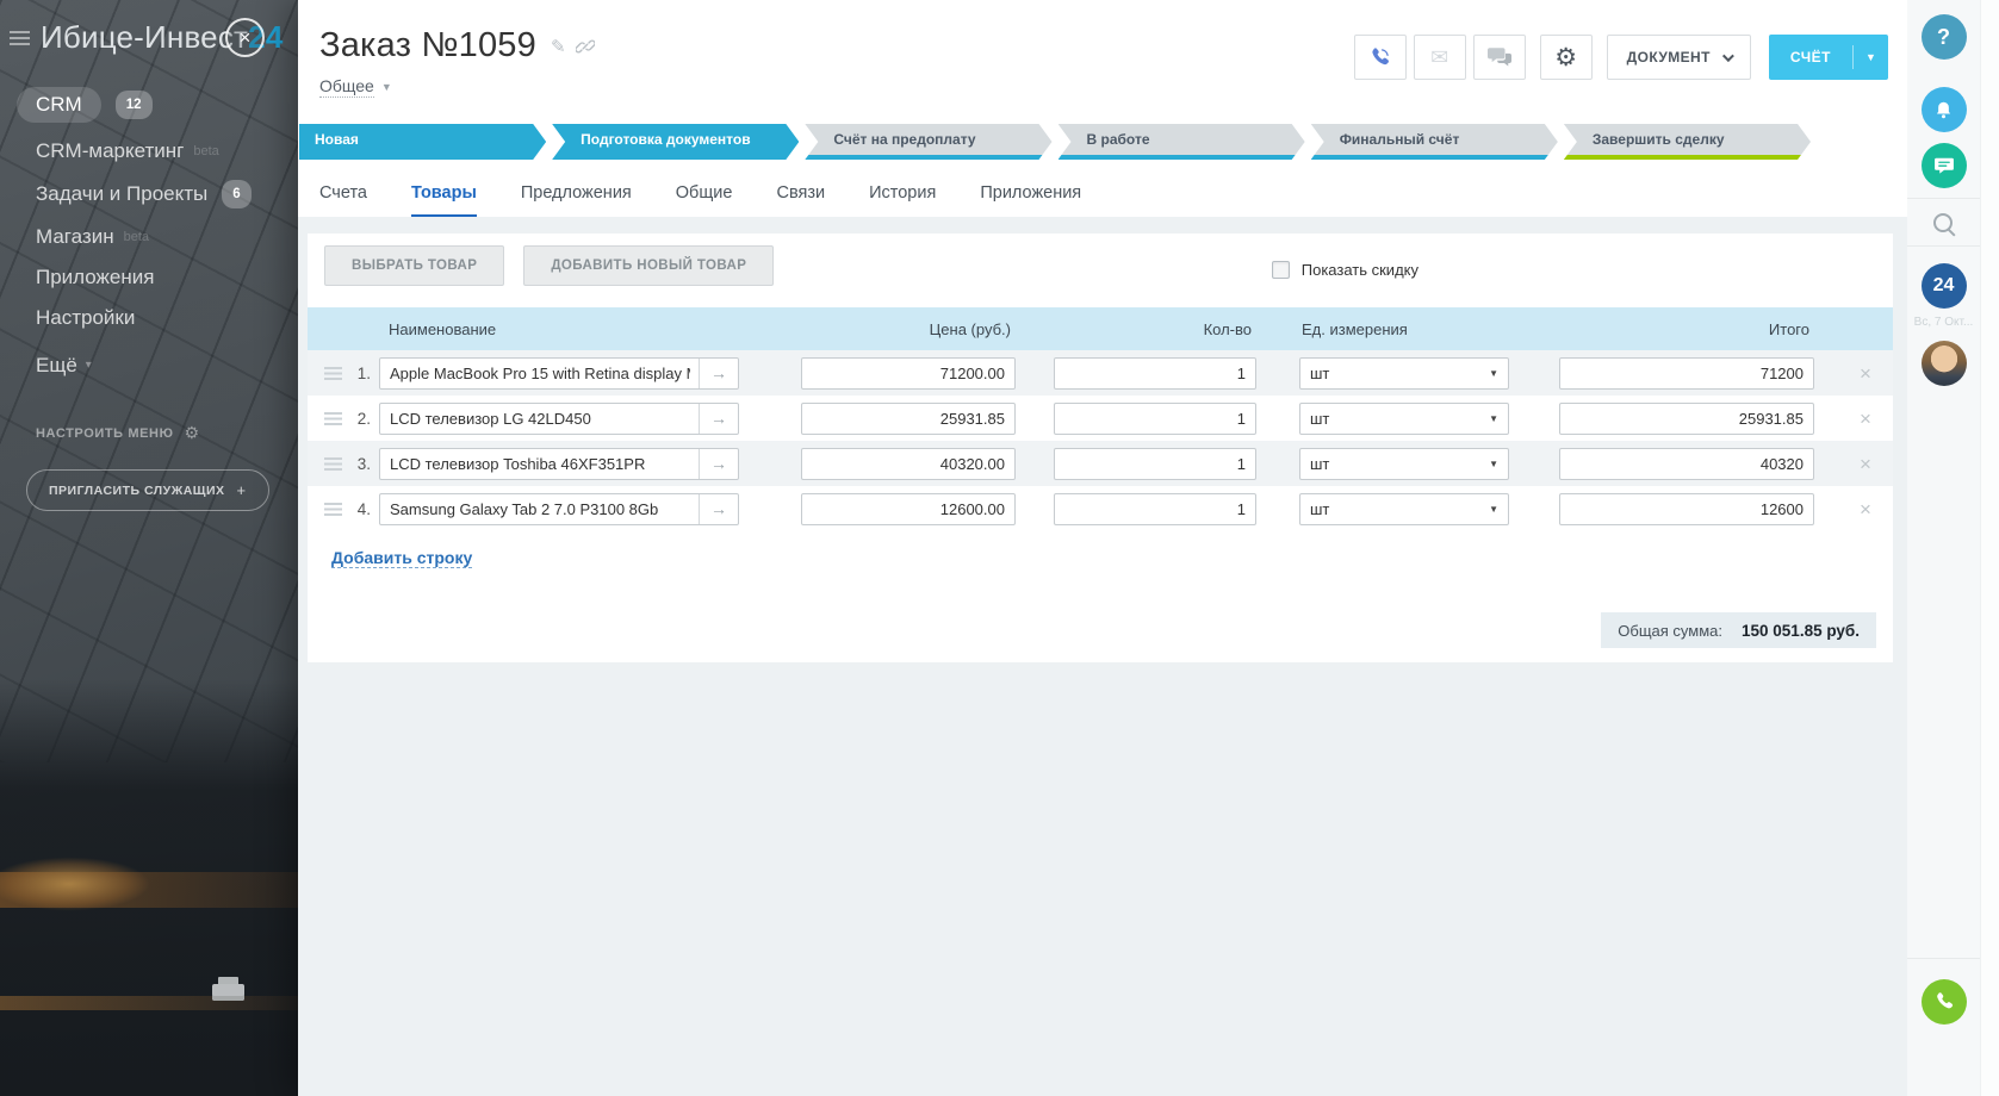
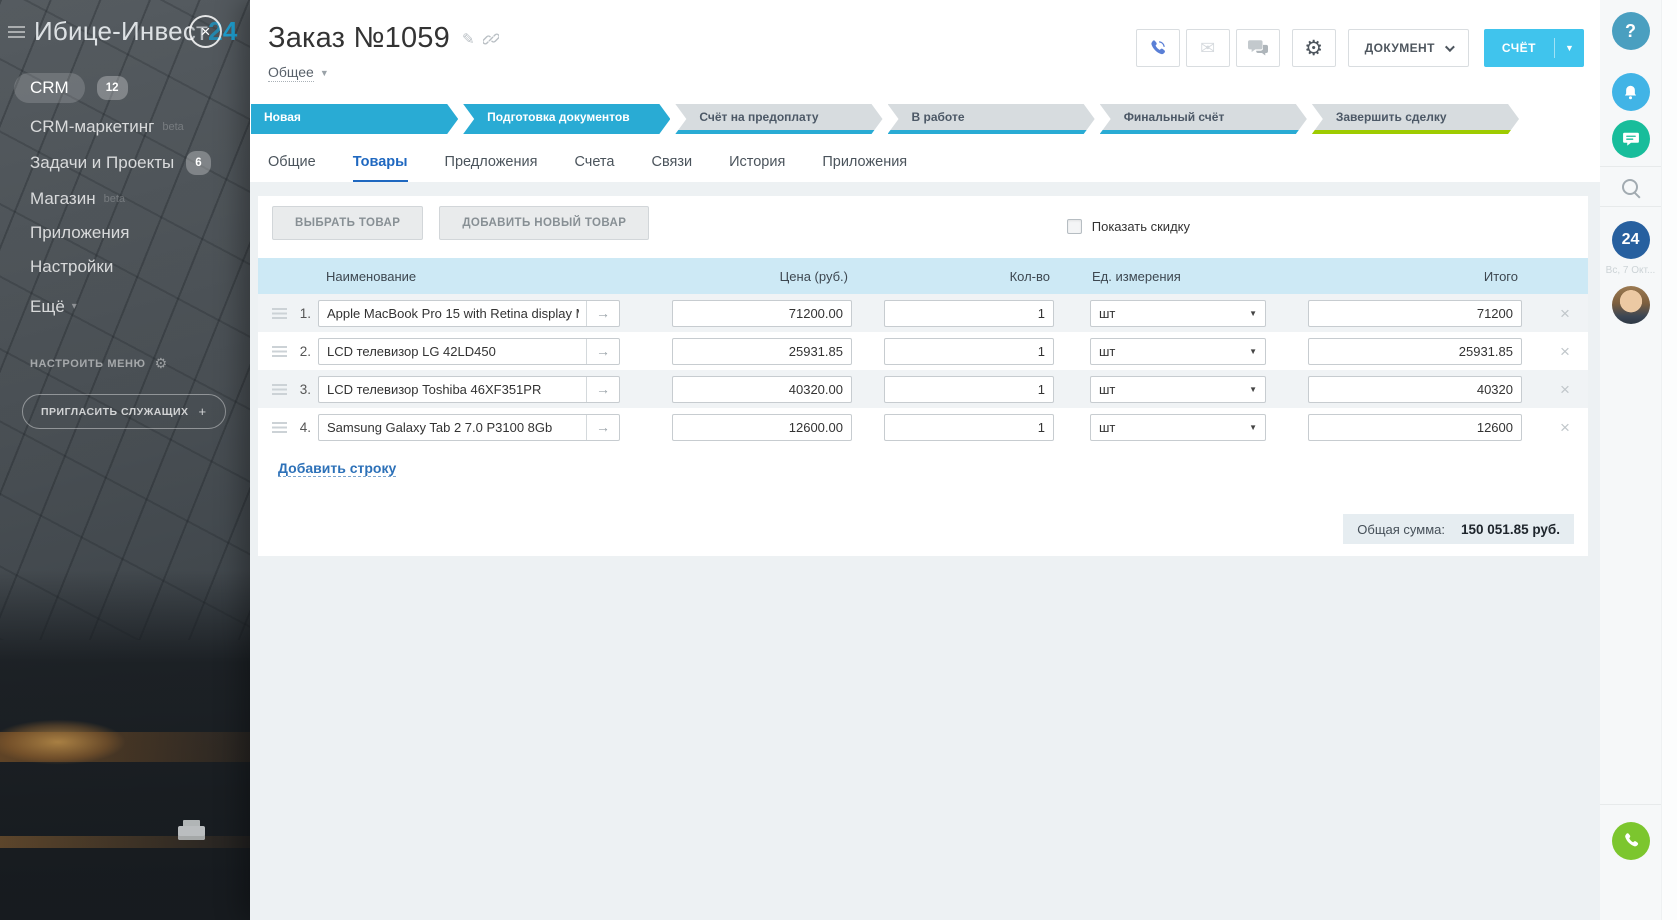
  Ибице-Инвест24
  CRM
  12
  CRM-маркетинг
  beta
  Задачи и Проекты
  6
  Магазин
  beta
  Приложения
  Настройки
  Ещё
  ▾
  НАСТРОИТЬ МЕНЮ
  ⚙
  ПРИГЛАСИТЬ СЛУЖАЩИХ
  +
  ×
  Заказ №1059
  ✎
  Общее
  ▼
  ✉
  ⚙
  ДОКУМЕНТ
  СЧЁТ
  ▼
  Новая
  Подготовка документов
  Счёт на предоплату
  В работе
  Финальный счёт
  Завершить сделку
- Счета
+ Общие
  Товары
  Предложения
- Общие
+ Счета
  Связи
  История
  Приложения
  ВЫБРАТЬ ТОВАР
  ДОБАВИТЬ НОВЫЙ ТОВАР
  Показать скидку
  Наименование
  Цена (руб.)
  Кол-во
  Ед. измерения
  Итого
  1.
  Apple MacBook Pro 15 with Retina display
  →
  71200.00
  1
  шт
  ▼
  71200
  ×
  2.
  LCD телевизор LG 42LD450
  →
  25931.85
  1
  шт
  ▼
  25931.85
  ×
  3.
  LCD телевизор Toshiba 46XF351PR
  →
  40320.00
  1
  шт
  ▼
  40320
  ×
  4.
  Samsung Galaxy Tab 2 7.0 P3100 8Gb
  →
  12600.00
  1
  шт
  ▼
  12600
  ×
  Добавить строку
  Общая сумма:
  150 051.85 руб.
  ?
  24
  Вс, 7 Окт...
